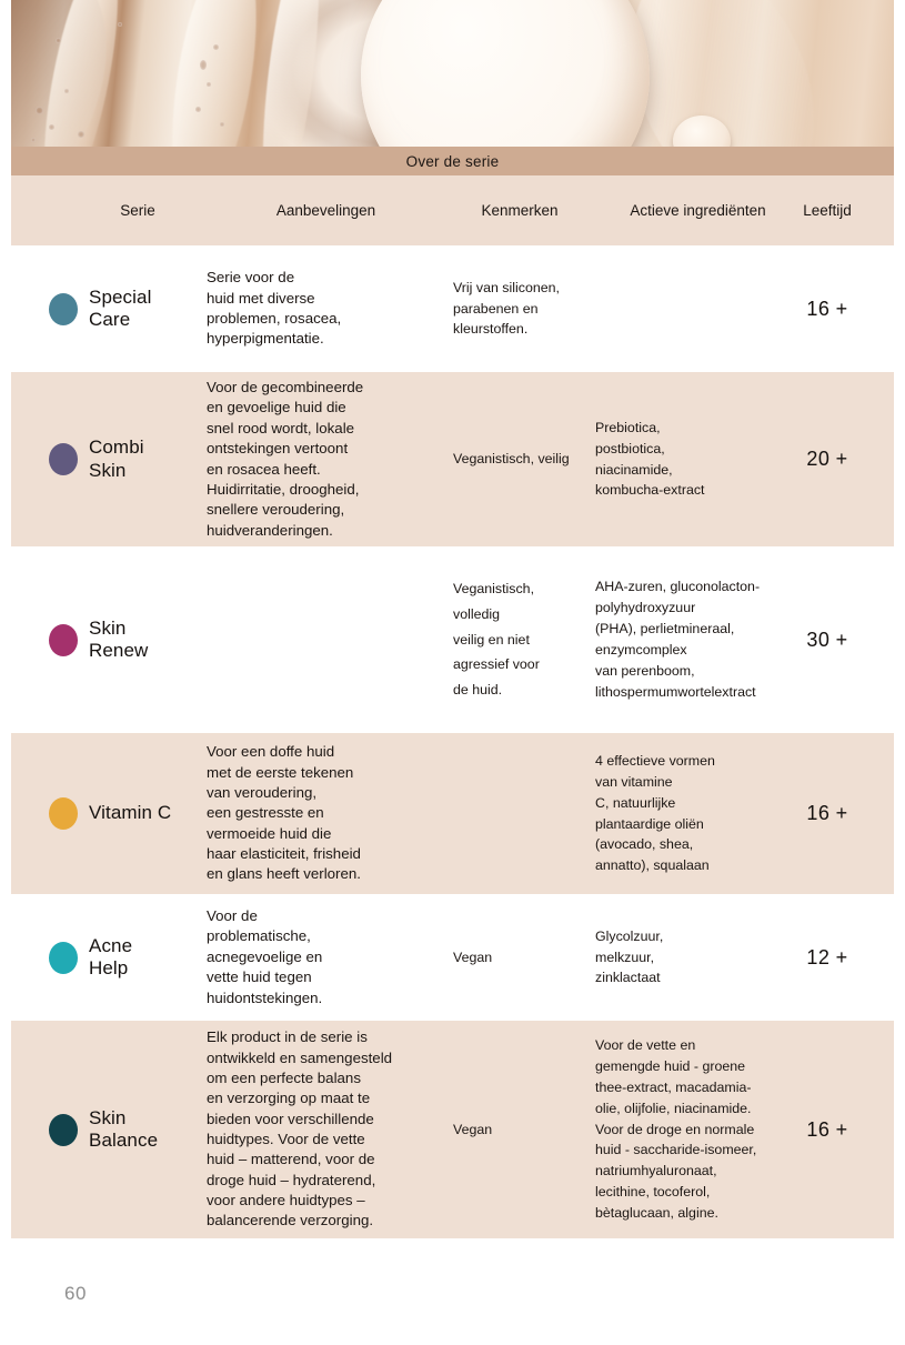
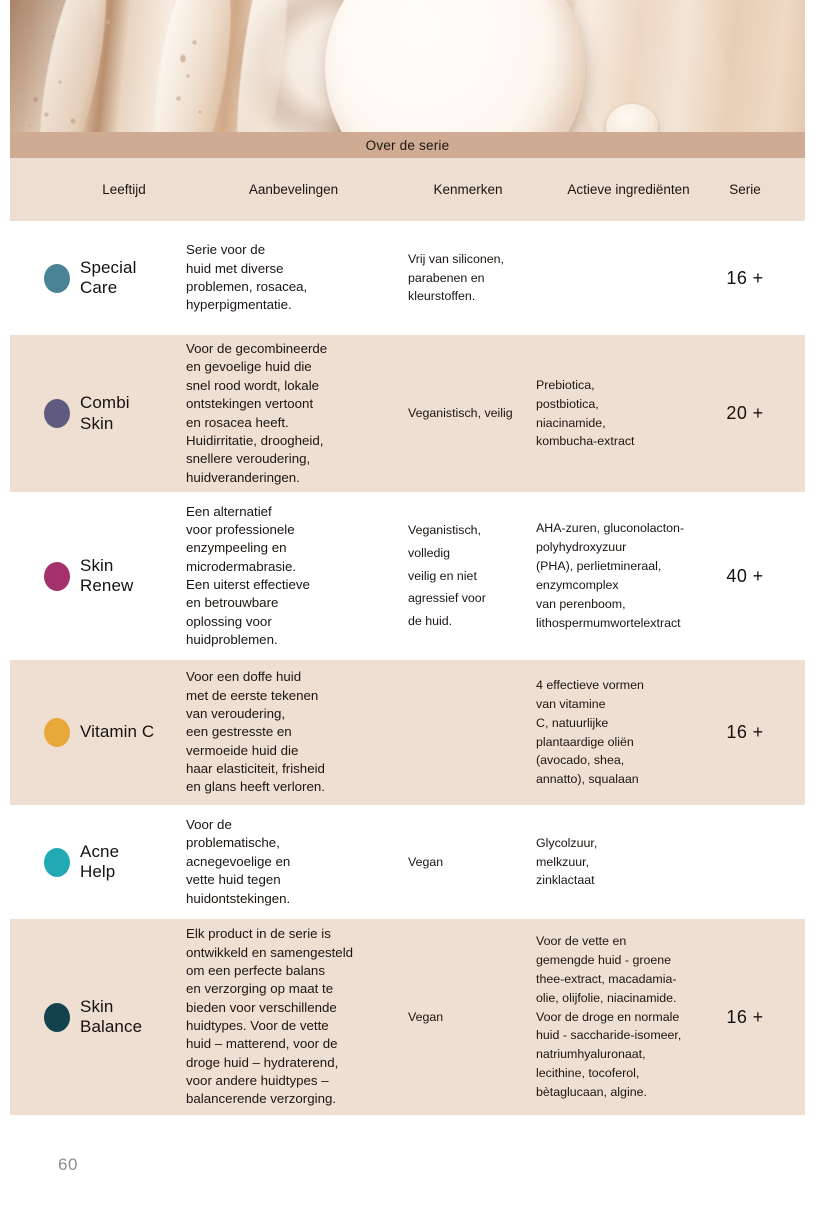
  Over de serie
- Serie
+ Leeftijd
  Aanbevelingen
  Kenmerken
  Actieve ingrediënten
- Leeftijd
+ Serie
  Special
  Care
  Serie voor de
  huid met diverse
  problemen, rosacea,
  hyperpigmentatie.
  Vrij van siliconen,
  parabenen en
  kleurstoffen.
  16 +
  Combi
  Skin
  Voor de gecombineerde
  en gevoelige huid die
  snel rood wordt, lokale
  ontstekingen vertoont
  en rosacea heeft.
  Huidirritatie, droogheid,
  snellere veroudering,
  huidveranderingen.
  Veganistisch, veilig
  Prebiotica,
  postbiotica,
  niacinamide,
  kombucha-extract
  20 +
  Skin
  Renew
+ Een alternatief
+ voor professionele
+ enzympeeling en
+ microdermabrasie.
+ Een uiterst effectieve
+ en betrouwbare
+ oplossing voor
+ huidproblemen.
  Veganistisch,
  volledig
  veilig en niet
  agressief voor
  de huid.
  AHA-zuren, gluconolacton-
  polyhydroxyzuur
  (PHA), perlietmineraal,
  enzymcomplex
  van perenboom,
  lithospermumwortelextract
- 30 +
+ 40 +
  Vitamin C
  Voor een doffe huid
  met de eerste tekenen
  van veroudering,
  een gestresste en
  vermoeide huid die
  haar elasticiteit, frisheid
  en glans heeft verloren.
  4 effectieve vormen
  van vitamine
  C, natuurlijke
  plantaardige oliën
  (avocado, shea,
  annatto), squalaan
  16 +
  Acne
  Help
  Voor de
  problematische,
  acnegevoelige en
  vette huid tegen
  huidontstekingen.
  Vegan
  Glycolzuur,
  melkzuur,
  zinklactaat
- 12 +
  Skin
  Balance
  Elk product in de serie is
  ontwikkeld en samengesteld
  om een perfecte balans
  en verzorging op maat te
  bieden voor verschillende
  huidtypes. Voor de vette
  huid – matterend, voor de
  droge huid – hydraterend,
  voor andere huidtypes –
  balancerende verzorging.
  Vegan
  Voor de vette en
  gemengde huid - groene
  thee-extract, macadamia-
  olie, olijfolie, niacinamide.
  Voor de droge en normale
  huid - saccharide-isomeer,
  natriumhyaluronaat,
  lecithine, tocoferol,
  bètaglucaan, algine.
  16 +
  60
